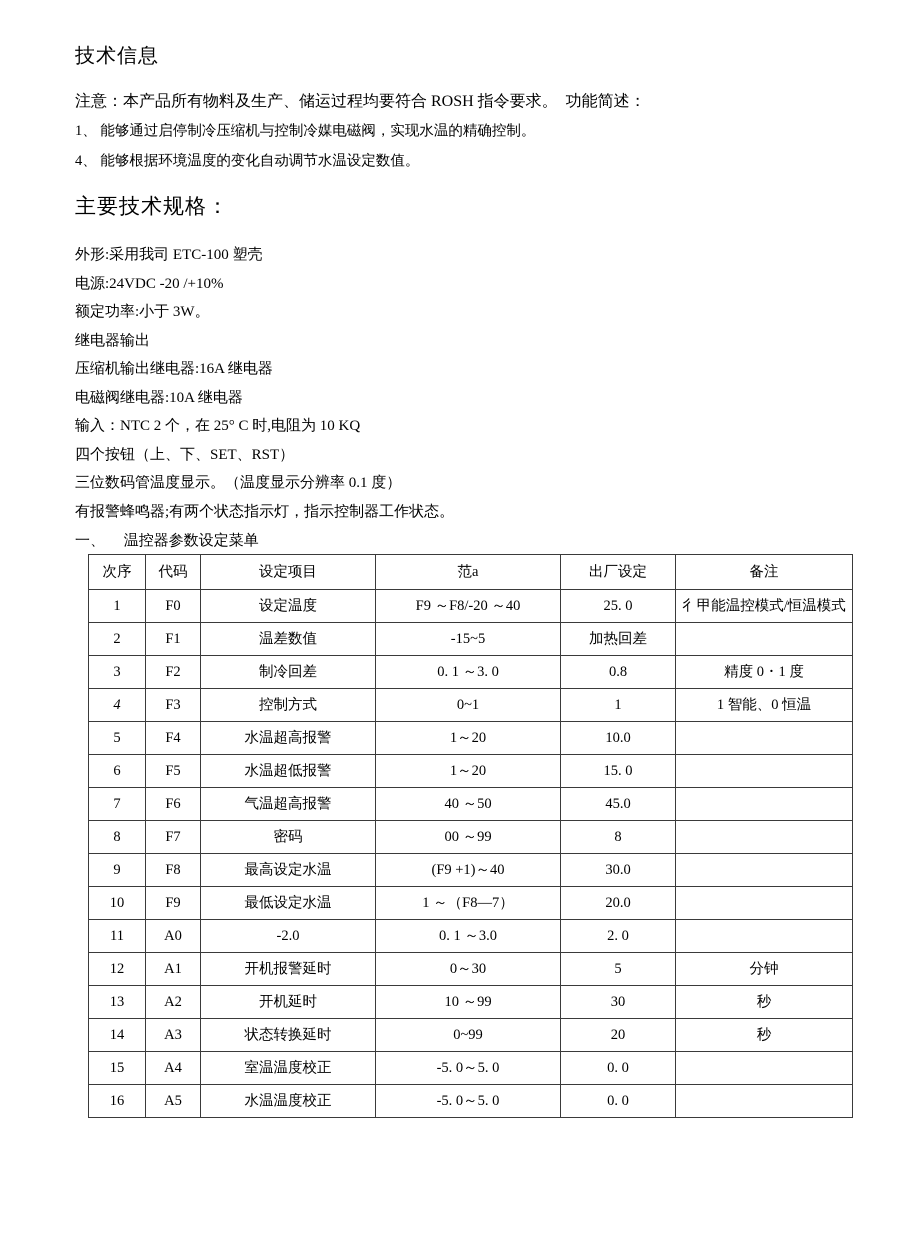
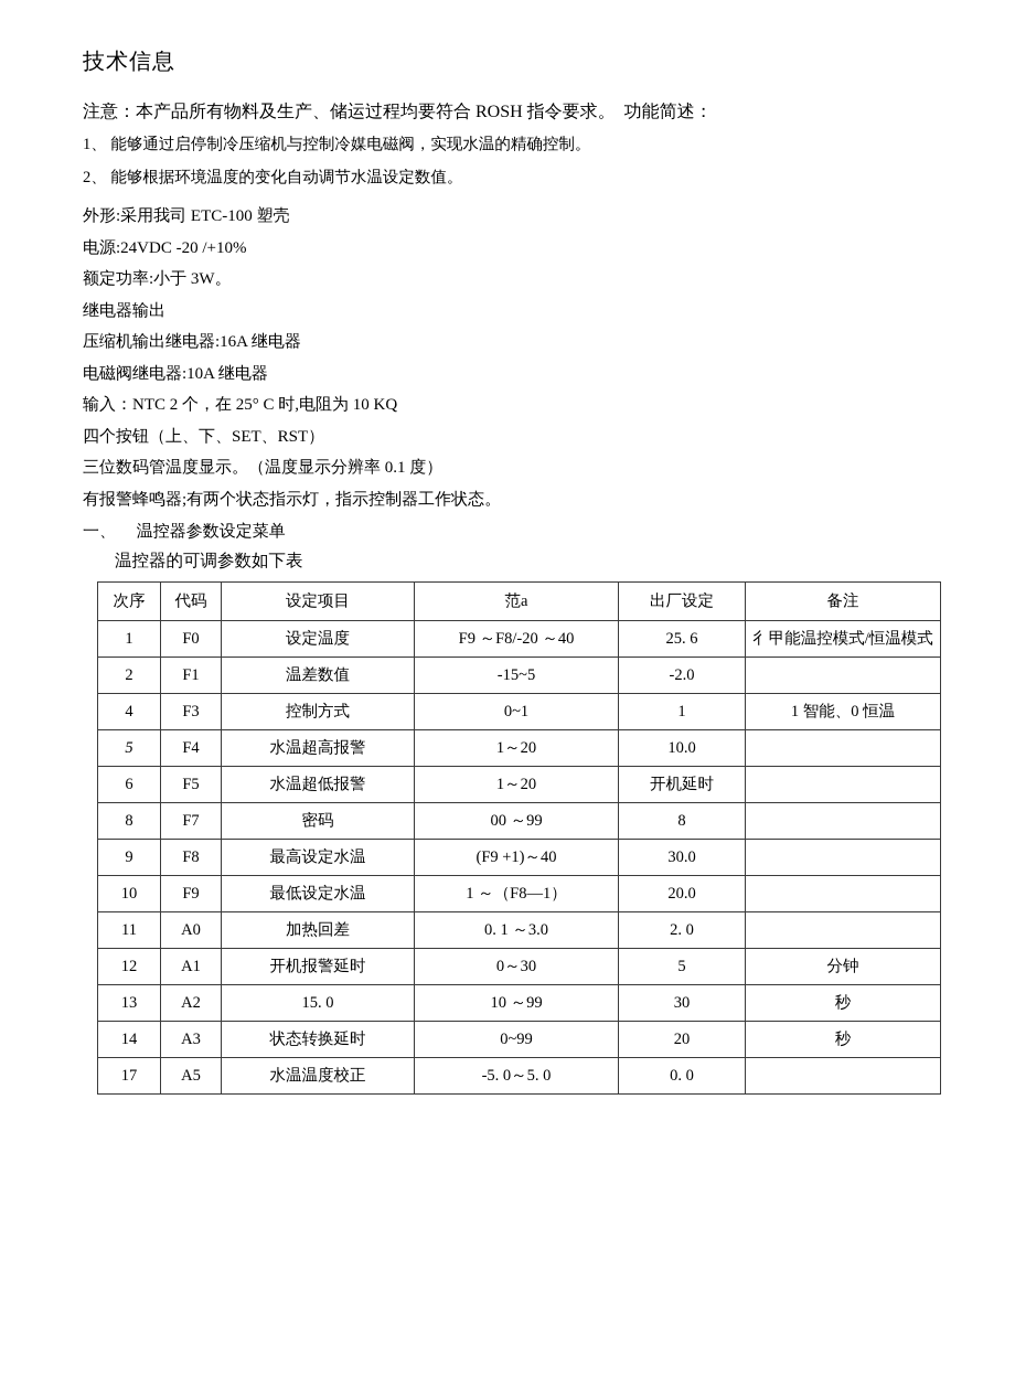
  技术信息
  注意：本产品所有物料及生产、储运过程均要符合 ROSH 指令要求。 功能简述：
  1、 能够通过启停制冷压缩机与控制冷媒电磁阀，实现水温的精确控制。
- 4、 能够根据环境温度的变化自动调节水温设定数值。
+ 2、 能够根据环境温度的变化自动调节水温设定数值。
- 主要技术规格：
  外形:采用我司 ETC-100 塑壳
  电源:24VDC -20 /+10%
  额定功率:小于 3W。
  继电器输出
  压缩机输出继电器:16A 继电器
  电磁阀继电器:10A 继电器
  输入：NTC 2 个，在 25° C 时,电阻为 10 KQ
  四个按钮（上、下、SET、RST）
  三位数码管温度显示。（温度显示分辨率 0.1 度）
  有报警蜂鸣器;有两个状态指示灯，指示控制器工作状态。
  一、 温控器参数设定菜单
+ 温控器的可调参数如下表
  次序	代码	设定项目	范a	出厂设定	备注
- 1	F0	设定温度	F9 ～F8/-20 ～40	25. 0	彳甲能温控模式/恒温模式
+ 1	F0	设定温度	F9 ～F8/-20 ～40	25. 6	彳甲能温控模式/恒温模式
- 2	F1	温差数值	-15~5	加热回差
+ 2	F1	温差数值	-15~5	-2.0
- 3	F2	制冷回差	0. 1 ～3. 0	0.8	精度 0・1 度
  4	F3	控制方式	0~1	1	1 智能、0 恒温
  5	F4	水温超高报警	1～20	10.0
- 6	F5	水温超低报警	1～20	15. 0
+ 6	F5	水温超低报警	1～20	开机延时
- 7	F6	气温超高报警	40 ～50	45.0
  8	F7	密码	00 ～99	8
  9	F8	最高设定水温	(F9 +1)～40	30.0
- 10	F9	最低设定水温	1 ～（F8—7）	20.0
+ 10	F9	最低设定水温	1 ～（F8—1）	20.0
- 11	A0	-2.0	0. 1 ～3.0	2. 0
+ 11	A0	加热回差	0. 1 ～3.0	2. 0
  12	A1	开机报警延时	0～30	5	分钟
- 13	A2	开机延时	10 ～99	30	秒
+ 13	A2	15. 0	10 ～99	30	秒
  14	A3	状态转换延时	0~99	20	秒
- 15	A4	室温温度校正	-5. 0～5. 0	0. 0
- 16	A5	水温温度校正	-5. 0～5. 0	0. 0
+ 17	A5	水温温度校正	-5. 0～5. 0	0. 0
